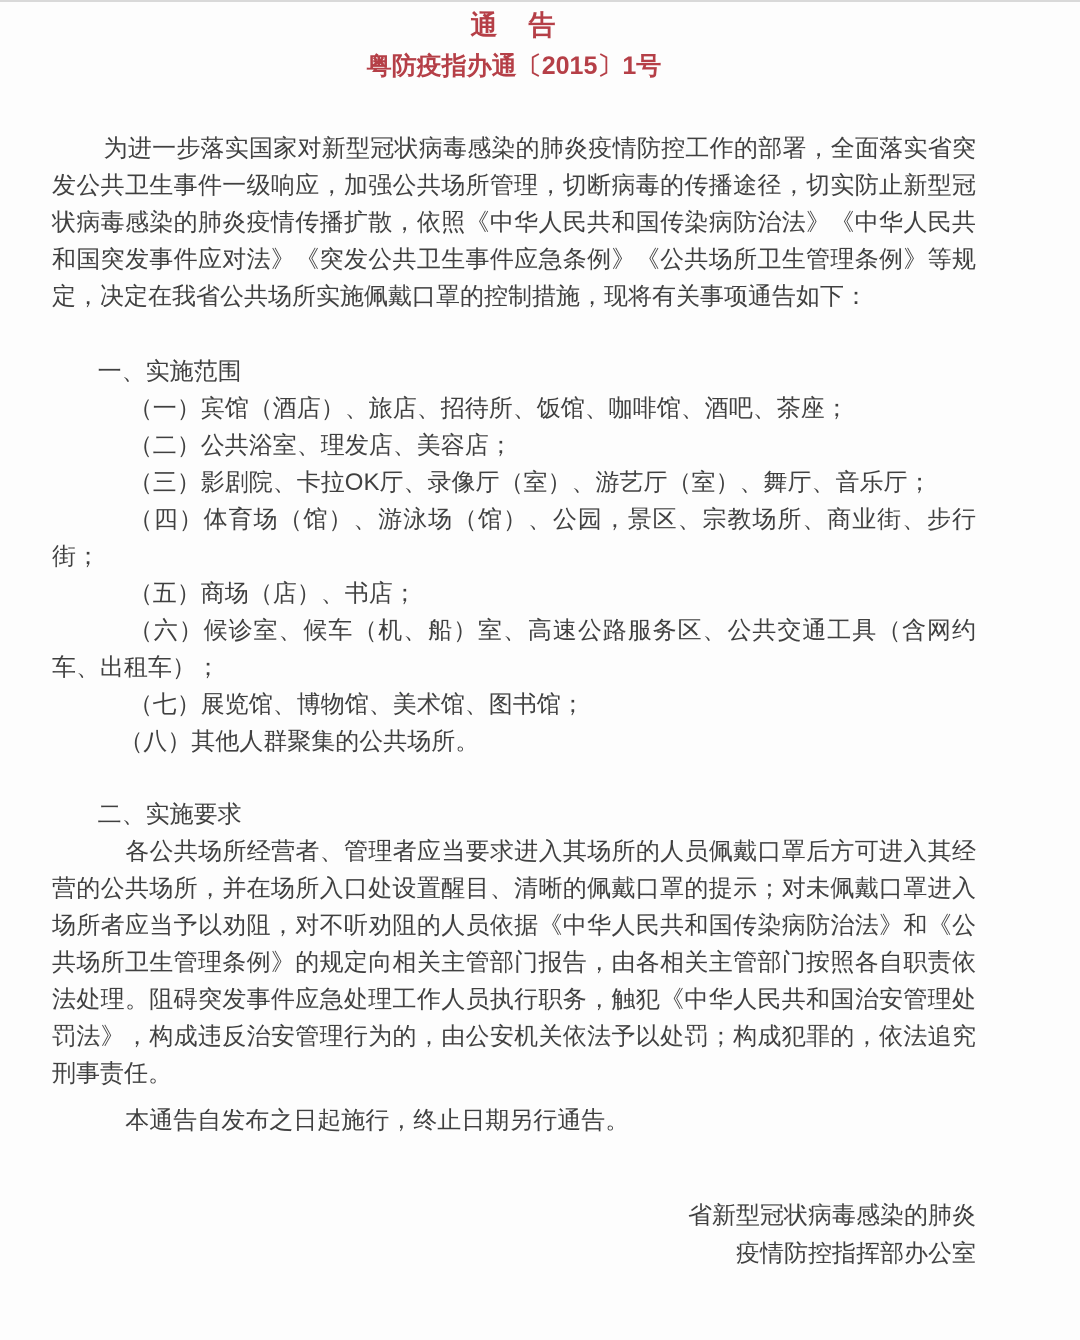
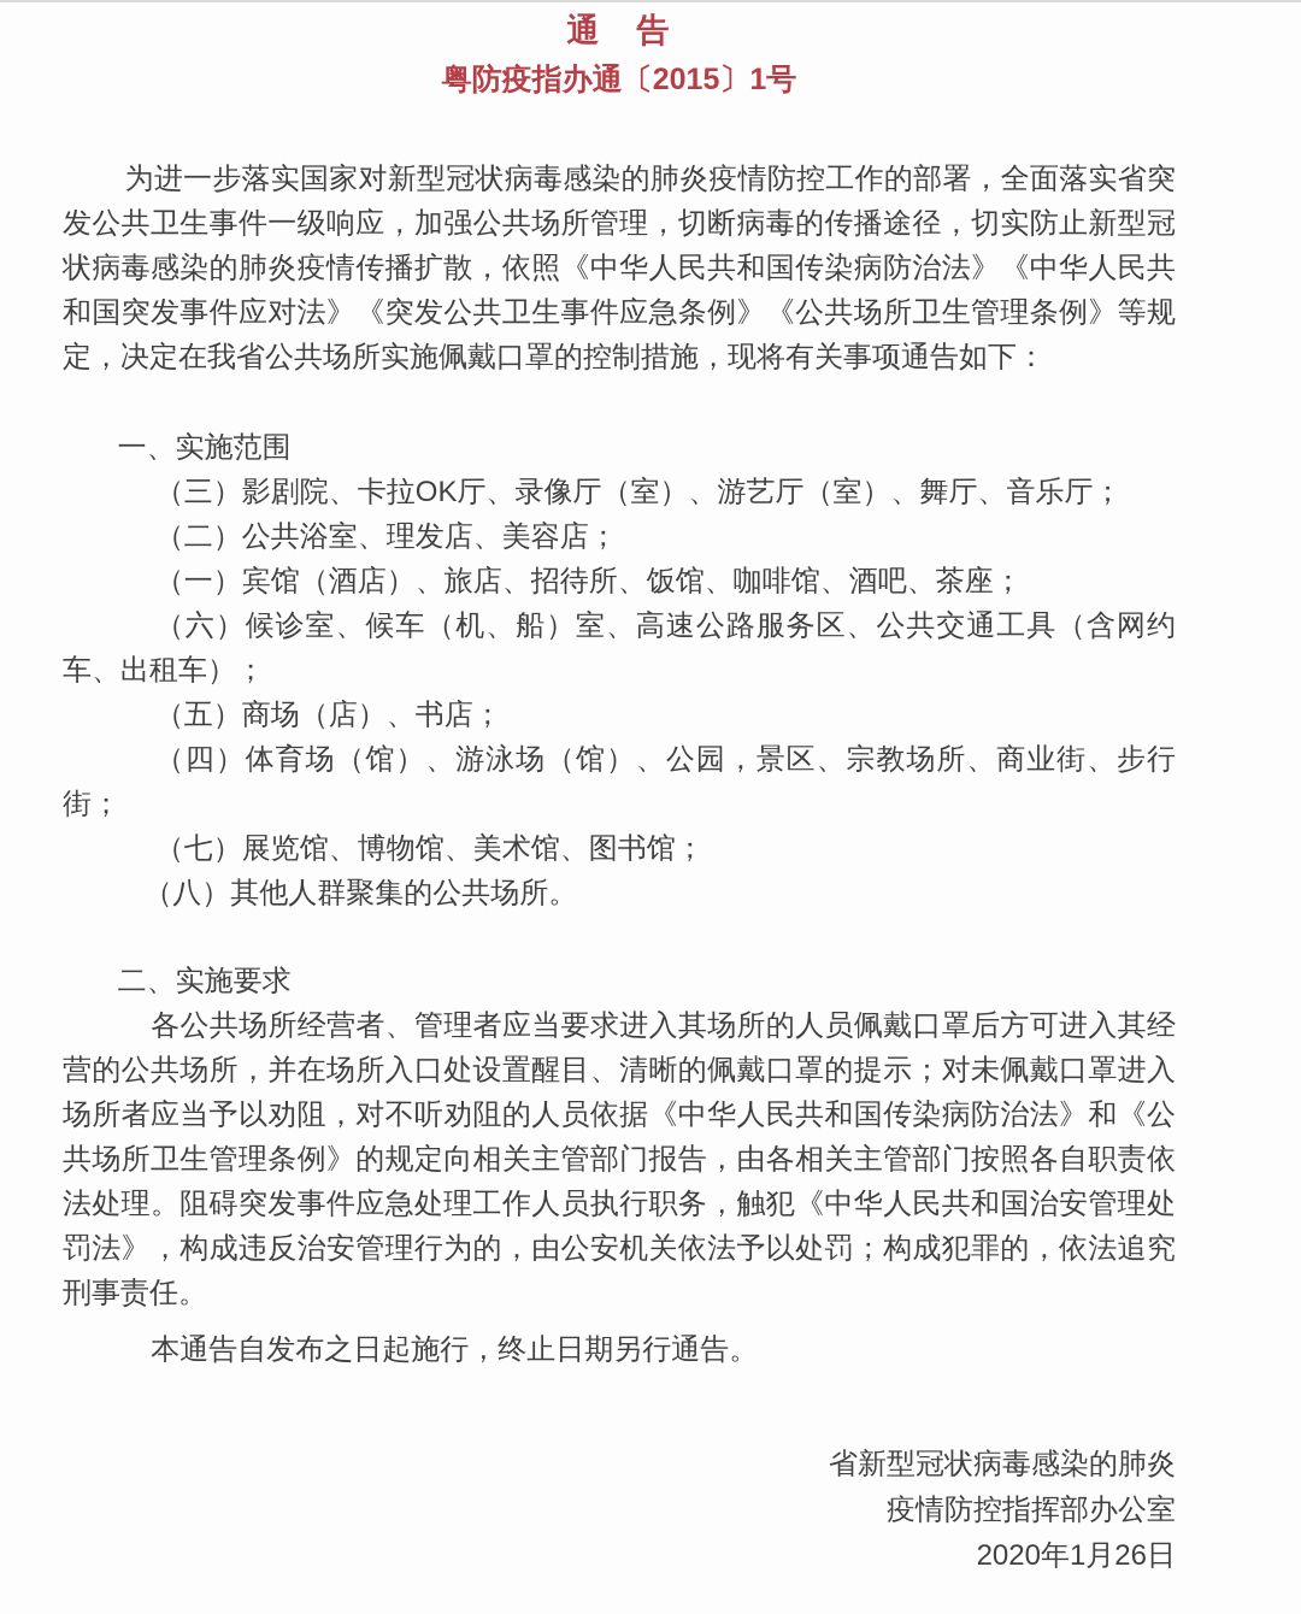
  通 告
  粤防疫指办通〔2015〕1号
  为进一步落实国家对新型冠状病毒感染的肺炎疫情防控工作的部署，全面落实省突发公共卫生事件一级响应，加强公共场所管理，切断病毒的传播途径，切实防止新型冠状病毒感染的肺炎疫情传播扩散，依照《中华人民共和国传染病防治法》《中华人民共和国突发事件应对法》《突发公共卫生事件应急条例》《公共场所卫生管理条例》等规定，决定在我省公共场所实施佩戴口罩的控制措施，现将有关事项通告如下：
  一、实施范围
- （一）宾馆（酒店）、旅店、招待所、饭馆、咖啡馆、酒吧、茶座；
+ （三）影剧院、卡拉OK厅、录像厅（室）、游艺厅（室）、舞厅、音乐厅；
  （二）公共浴室、理发店、美容店；
- （三）影剧院、卡拉OK厅、录像厅（室）、游艺厅（室）、舞厅、音乐厅；
+ （一）宾馆（酒店）、旅店、招待所、饭馆、咖啡馆、酒吧、茶座；
- （四）体育场（馆）、游泳场（馆）、公园，景区、宗教场所、商业街、步行街；
+ （六）候诊室、候车（机、船）室、高速公路服务区、公共交通工具（含网约车、出租车）；
  （五）商场（店）、书店；
- （六）候诊室、候车（机、船）室、高速公路服务区、公共交通工具（含网约车、出租车）；
+ （四）体育场（馆）、游泳场（馆）、公园，景区、宗教场所、商业街、步行街；
  （七）展览馆、博物馆、美术馆、图书馆；
  （八）其他人群聚集的公共场所。
  二、实施要求
  各公共场所经营者、管理者应当要求进入其场所的人员佩戴口罩后方可进入其经营的公共场所，并在场所入口处设置醒目、清晰的佩戴口罩的提示；对未佩戴口罩进入场所者应当予以劝阻，对不听劝阻的人员依据《中华人民共和国传染病防治法》和《公共场所卫生管理条例》的规定向相关主管部门报告，由各相关主管部门按照各自职责依法处理。阻碍突发事件应急处理工作人员执行职务，触犯《中华人民共和国治安管理处罚法》，构成违反治安管理行为的，由公安机关依法予以处罚；构成犯罪的，依法追究刑事责任。
  本通告自发布之日起施行，终止日期另行通告。
  省新型冠状病毒感染的肺炎
  疫情防控指挥部办公室
+ 2020年1月26日
